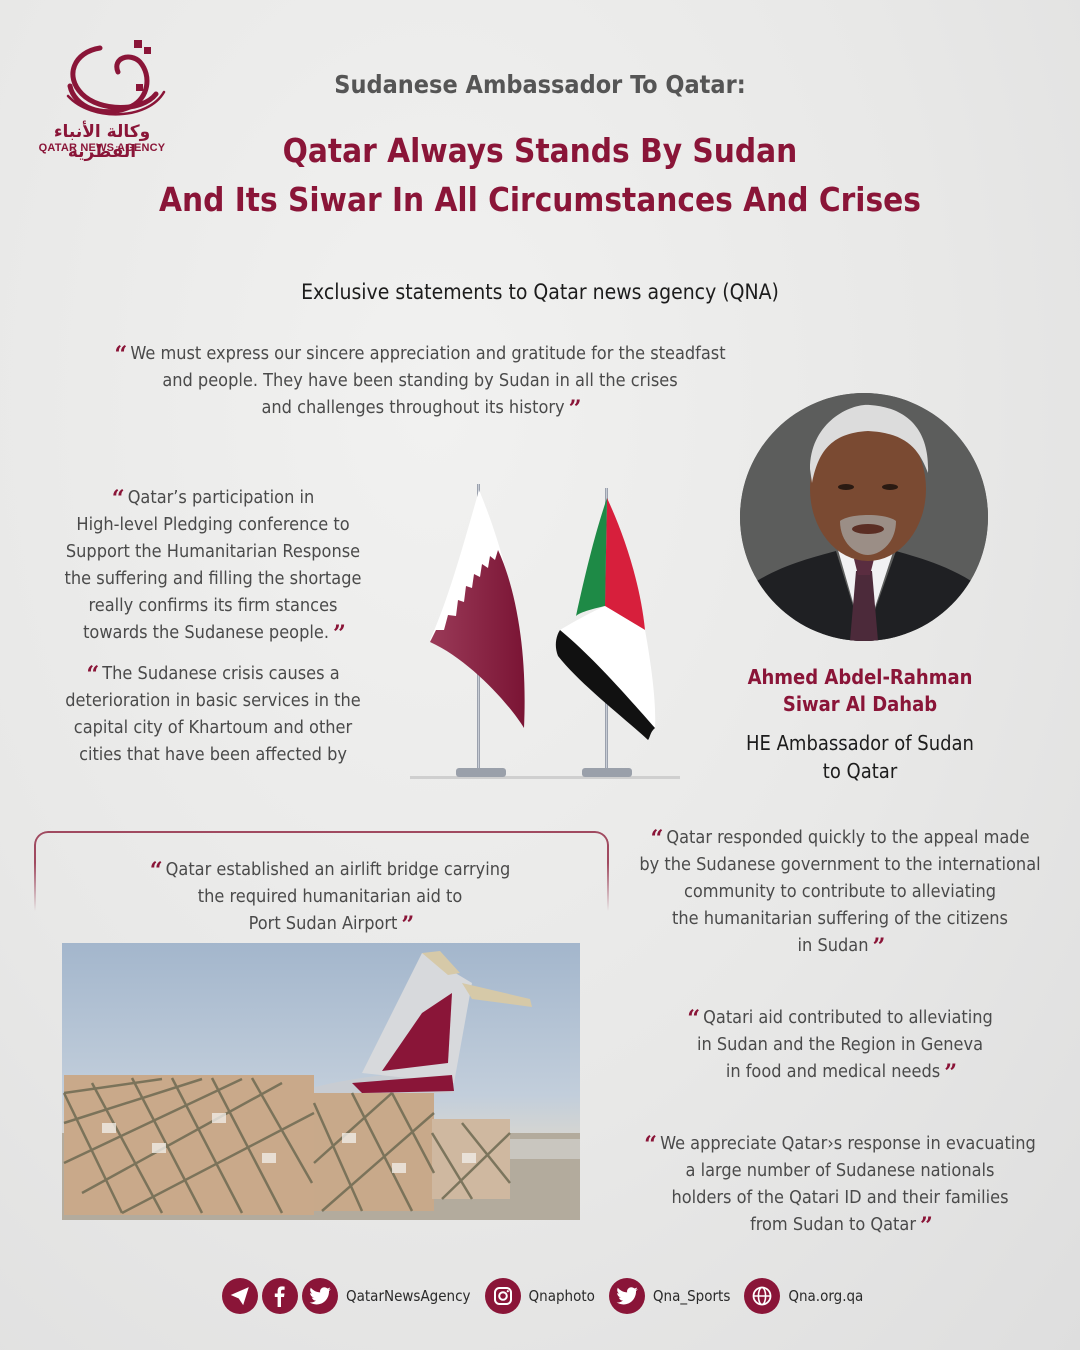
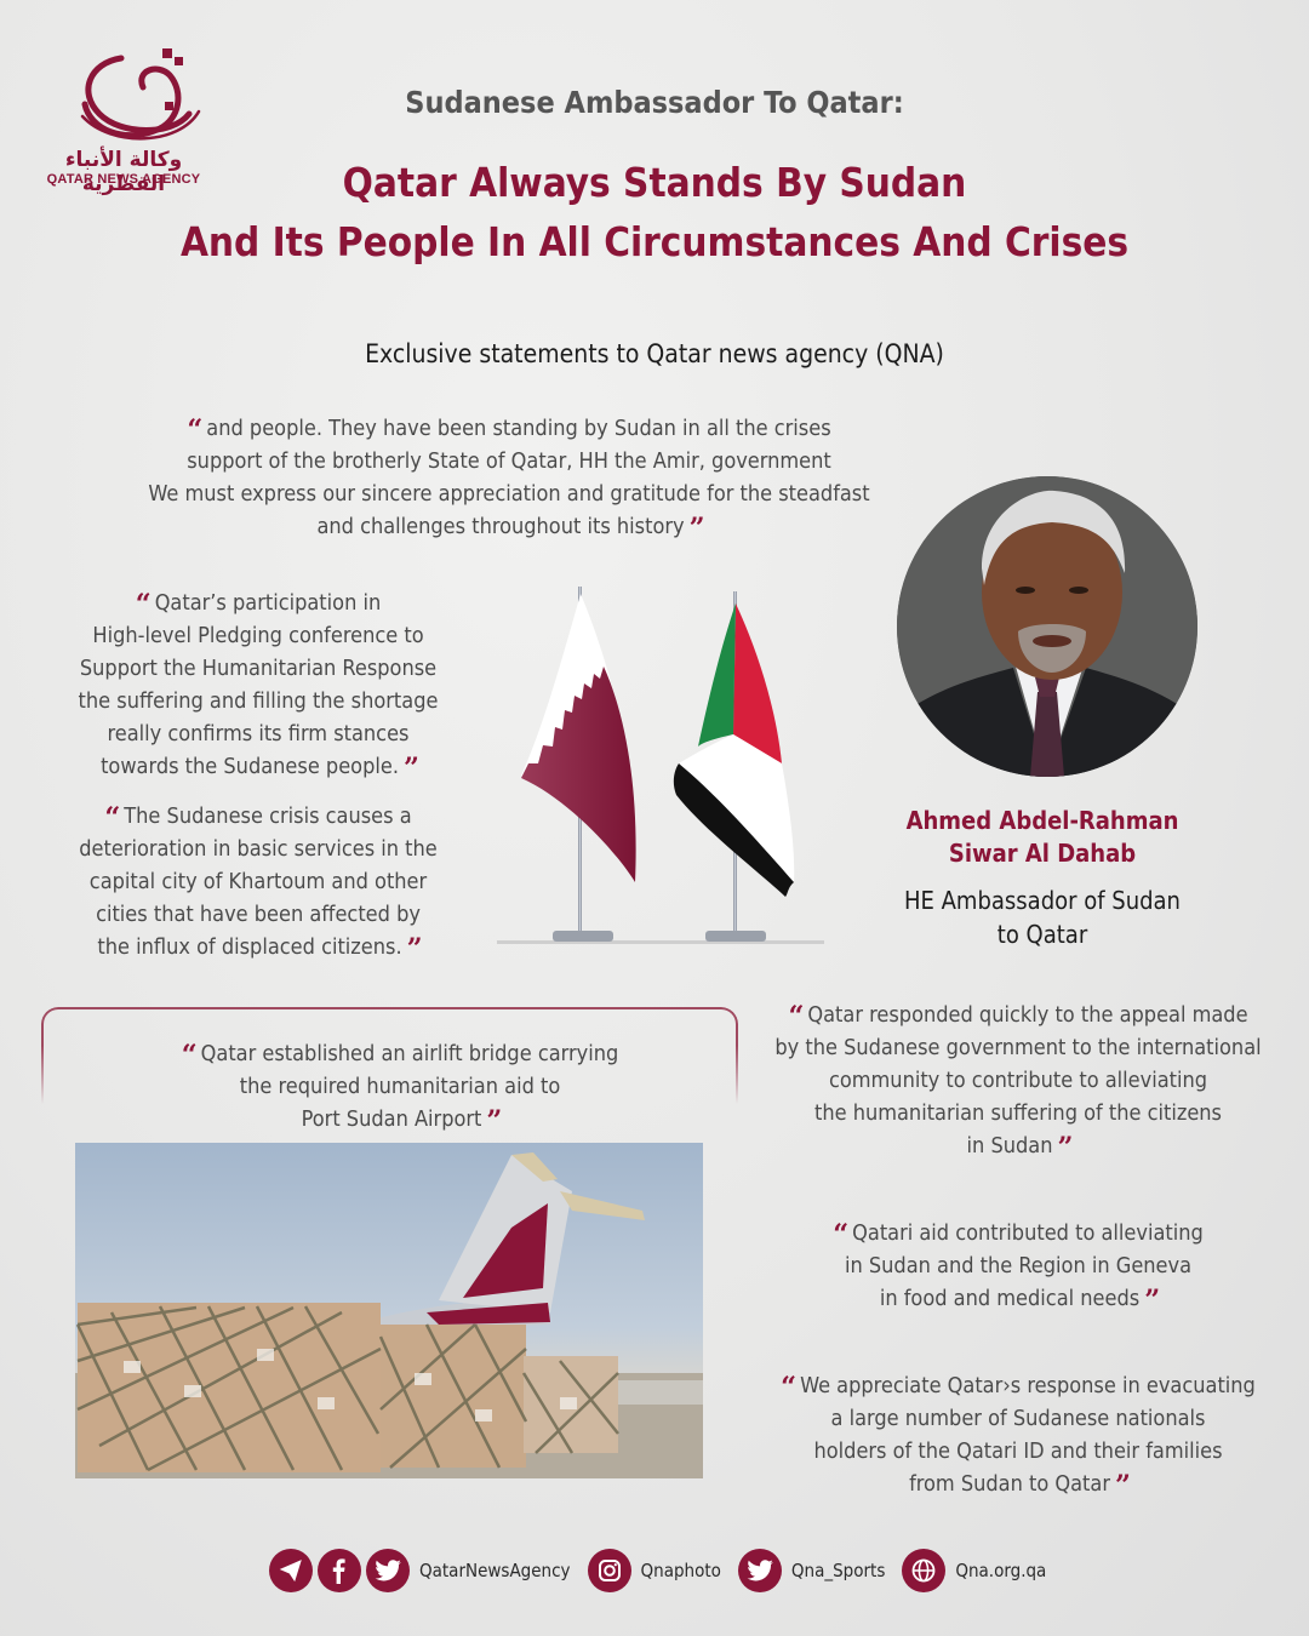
  وكالة الأنباء القطرية
  QATAR NEWS AGENCY
  Sudanese Ambassador To Qatar:
  Qatar Always Stands By Sudan
- And Its Siwar In All Circumstances And Crises
+ And Its People In All Circumstances And Crises
  Exclusive statements to Qatar news agency (QNA)
- “ We must express our sincere appreciation and gratitude for the steadfast
+ “ and people. They have been standing by Sudan in all the crises
+ support of the brotherly State of Qatar, HH the Amir, government
- and people. They have been standing by Sudan in all the crises
+ We must express our sincere appreciation and gratitude for the steadfast
  and challenges throughout its history ”
  “ Qatar’s participation in
  High-level Pledging conference to
  Support the Humanitarian Response
  the suffering and filling the shortage
  really confirms its firm stances
  towards the Sudanese people. ”
  “ The Sudanese crisis causes a
  deterioration in basic services in the
  capital city of Khartoum and other
  cities that have been affected by
+ the influx of displaced citizens. ”
  Ahmed Abdel-Rahman
  Siwar Al Dahab
  HE Ambassador of Sudan
  to Qatar
  “ Qatar established an airlift bridge carrying
  the required humanitarian aid to
  Port Sudan Airport ”
  “ Qatar responded quickly to the appeal made
  by the Sudanese government to the international
  community to contribute to alleviating
  the humanitarian suffering of the citizens
  in Sudan ”
  “ Qatari aid contributed to alleviating
  in Sudan and the Region in Geneva
  in food and medical needs ”
  “ We appreciate Qatar›s response in evacuating
  a large number of Sudanese nationals
  holders of the Qatari ID and their families
  from Sudan to Qatar ”
  QatarNewsAgency
  Qnaphoto
  Qna_Sports
  Qna.org.qa
